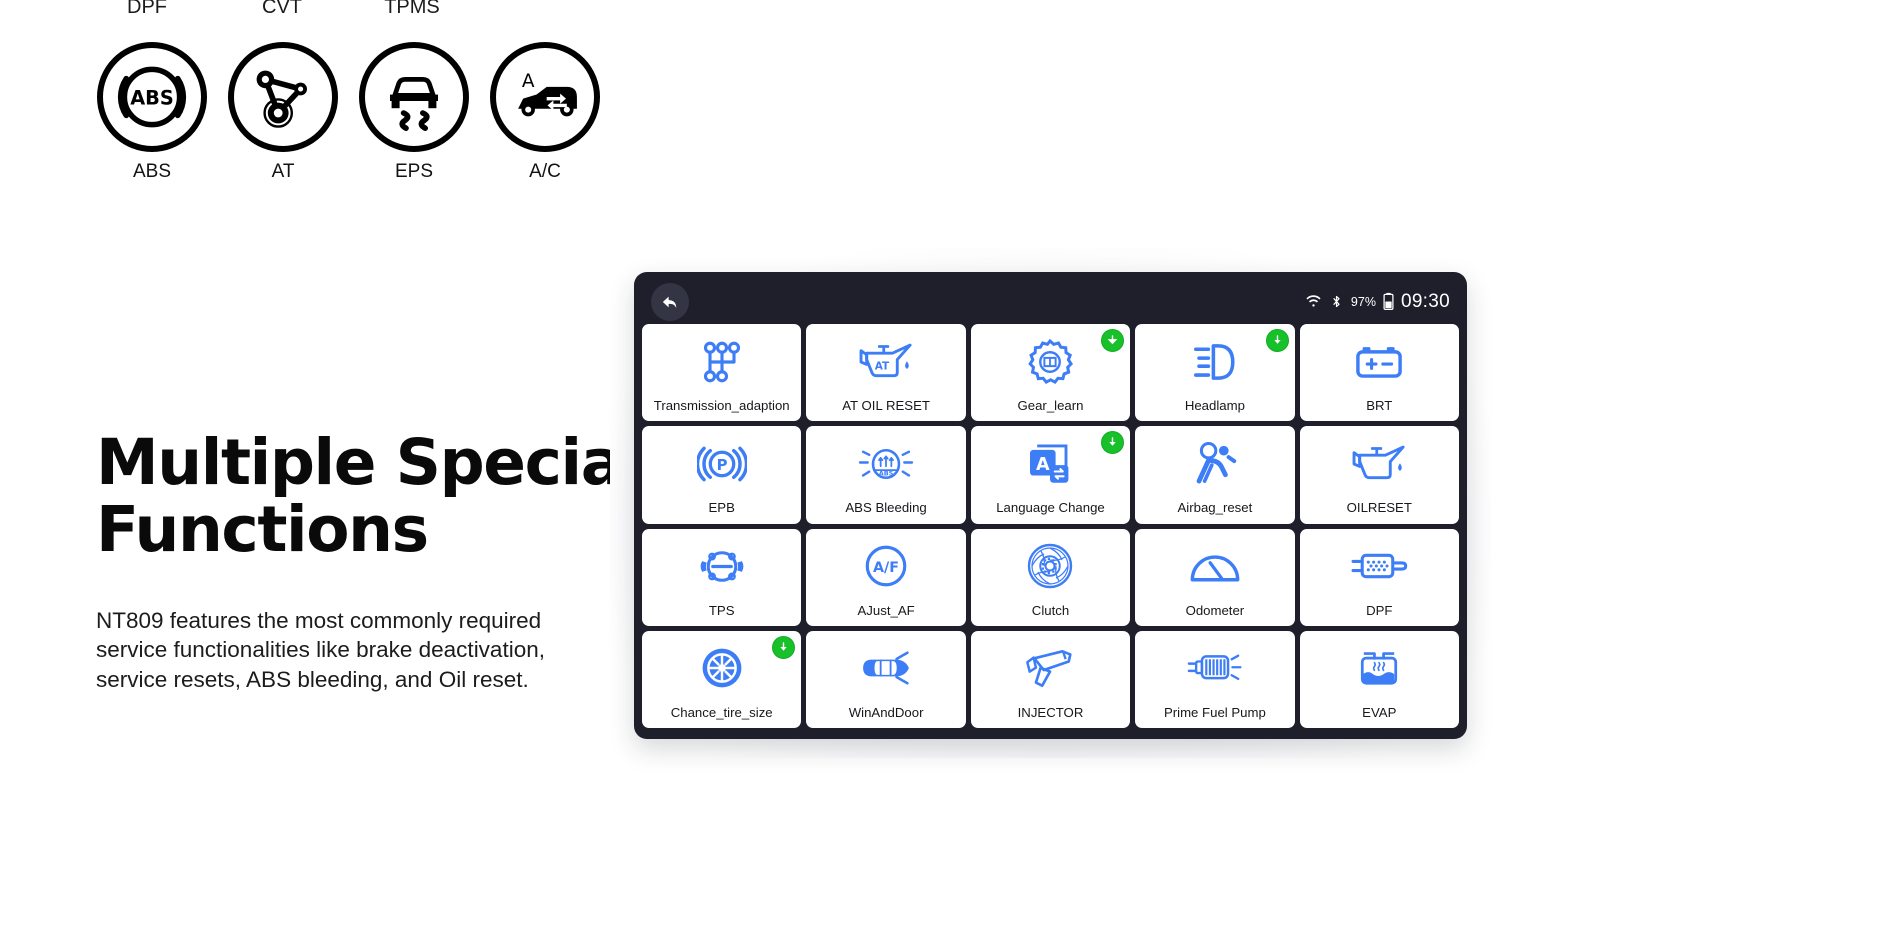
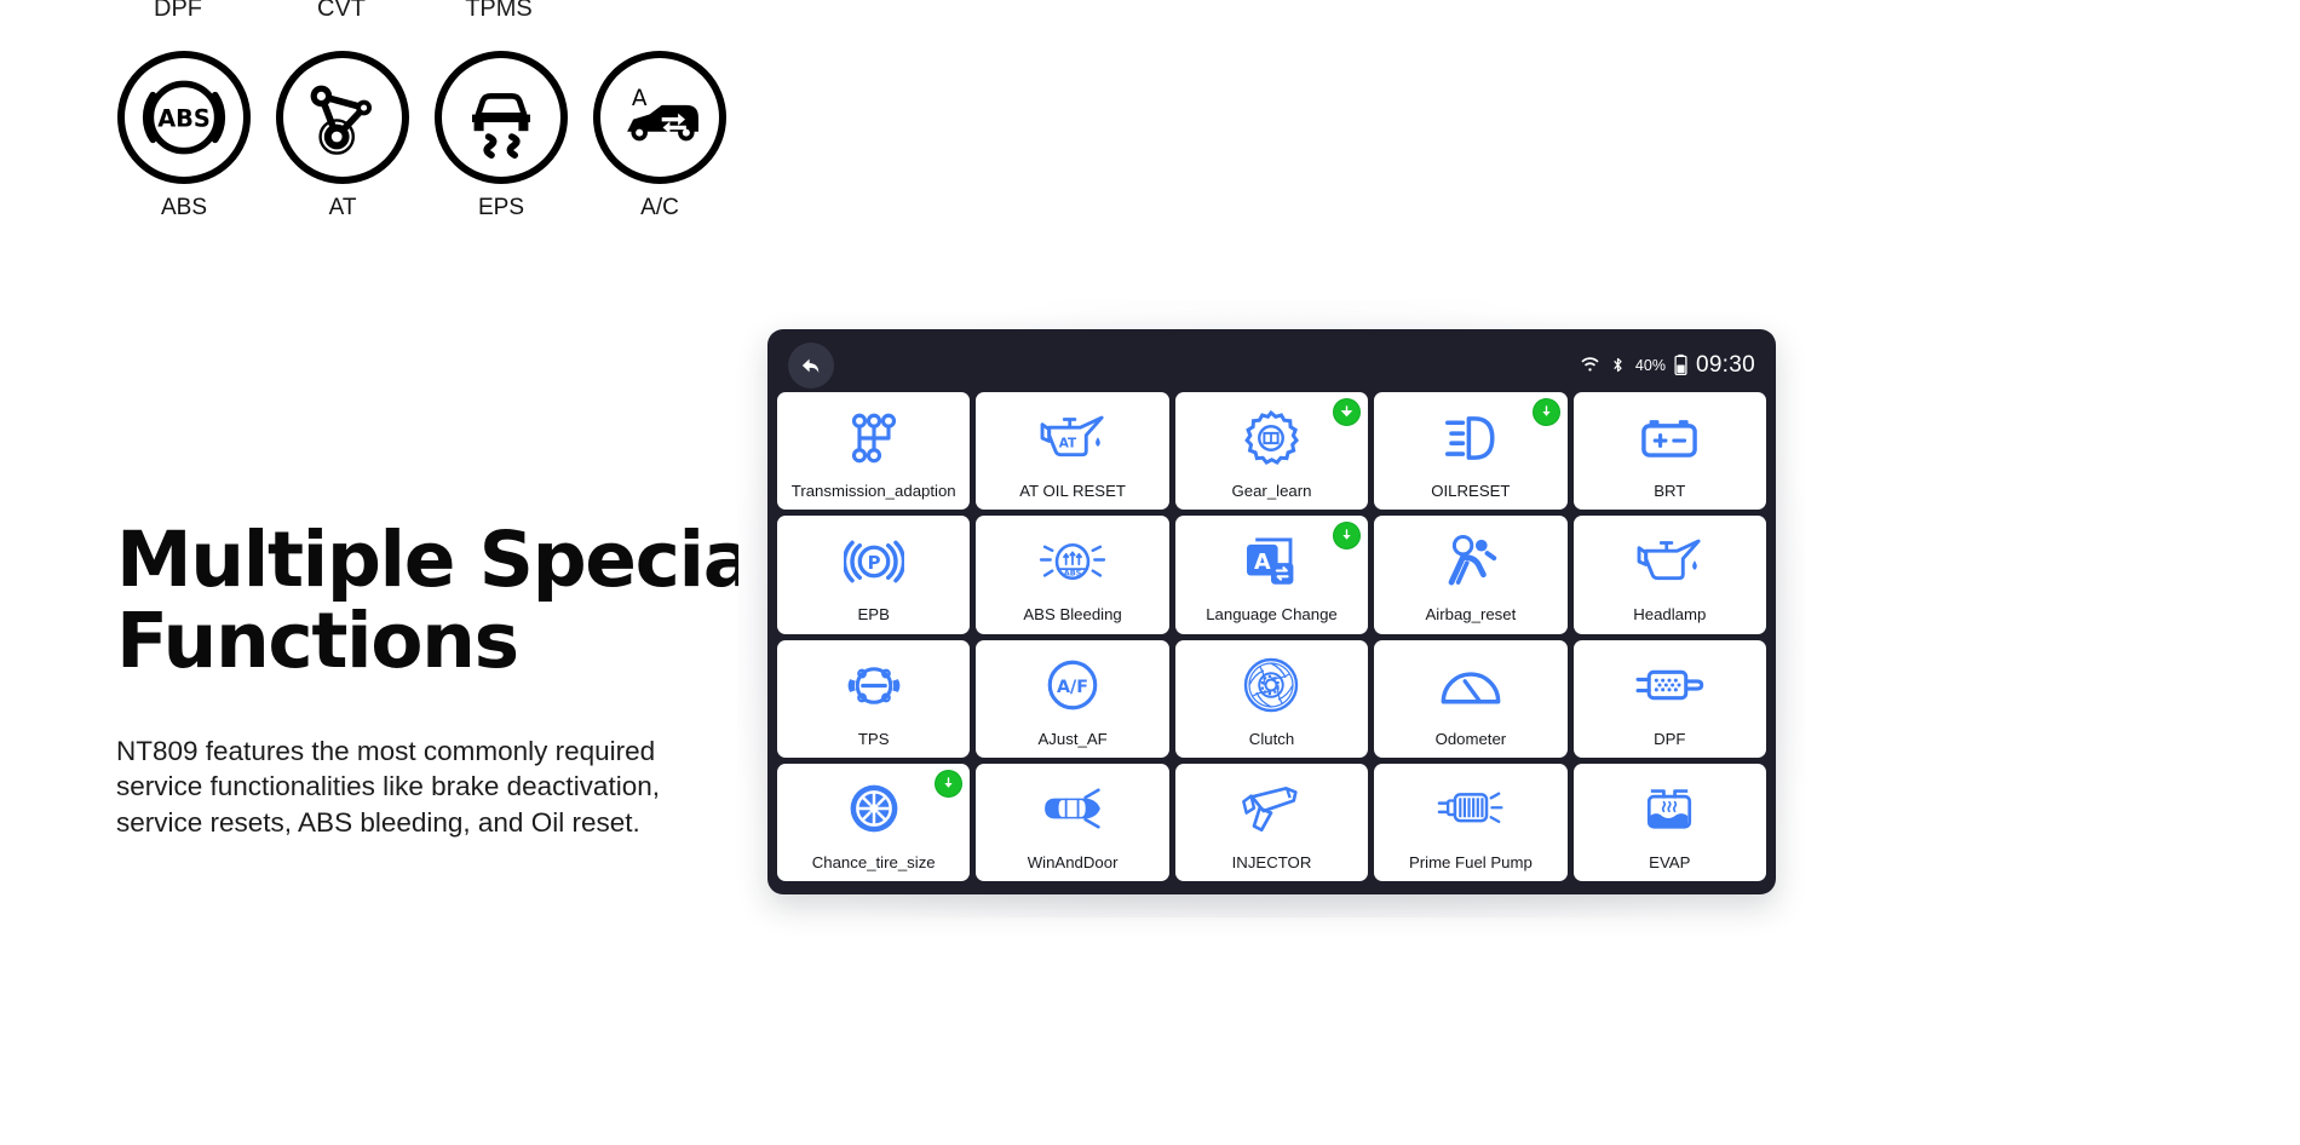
  DPF
  CVT
  TPMS
  ABS
  ABS
  AT
  EPS
  A
  A/C
  Multiple Specia Functions
  NT809 features the most commonly required service functionalities like brake deactivation, service resets, ABS bleeding, and Oil reset.
- 97%
+ 40%
  09:30
  Transmission_adaption
  AT
  AT OIL RESET
  Gear_learn
- Headlamp
+ OILRESET
  BRT
  P
  EPB
  ABS
  ABS Bleeding
  A
  Language Change
  Airbag_reset
- OILRESET
+ Headlamp
  TPS
  A/F
  AJust_AF
  Clutch
  Odometer
  DPF
  Chance_tire_size
  WinAndDoor
  INJECTOR
  Prime Fuel Pump
  EVAP
